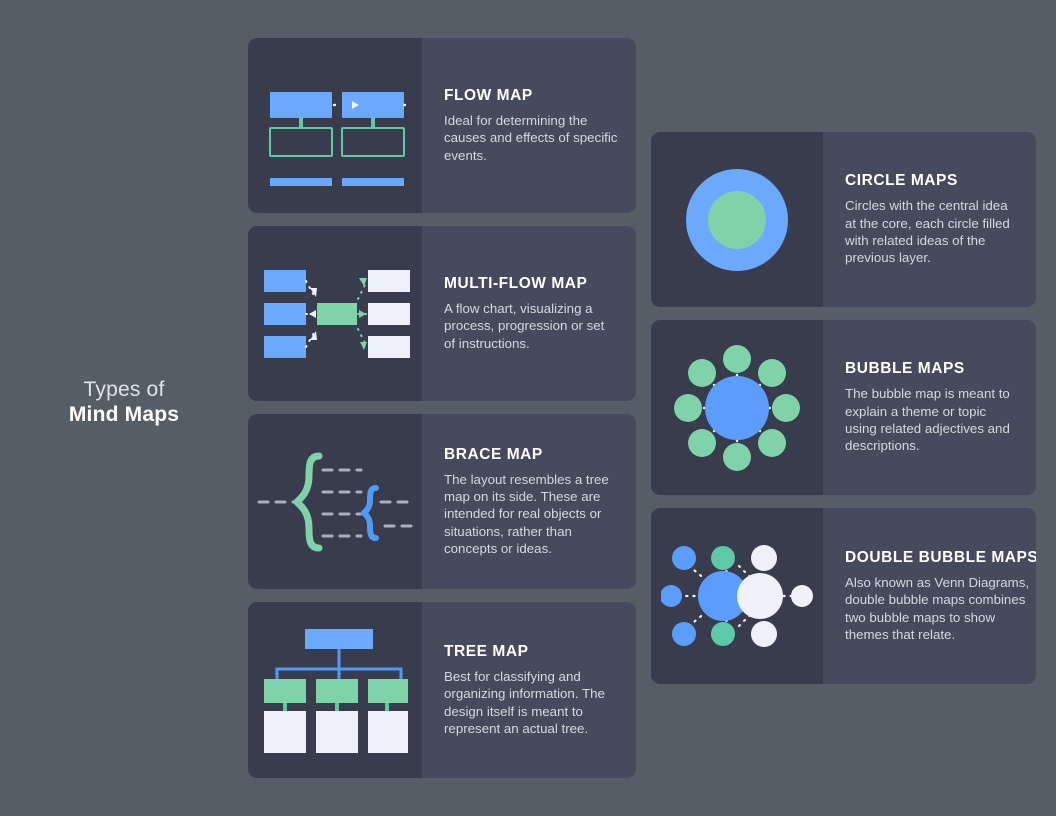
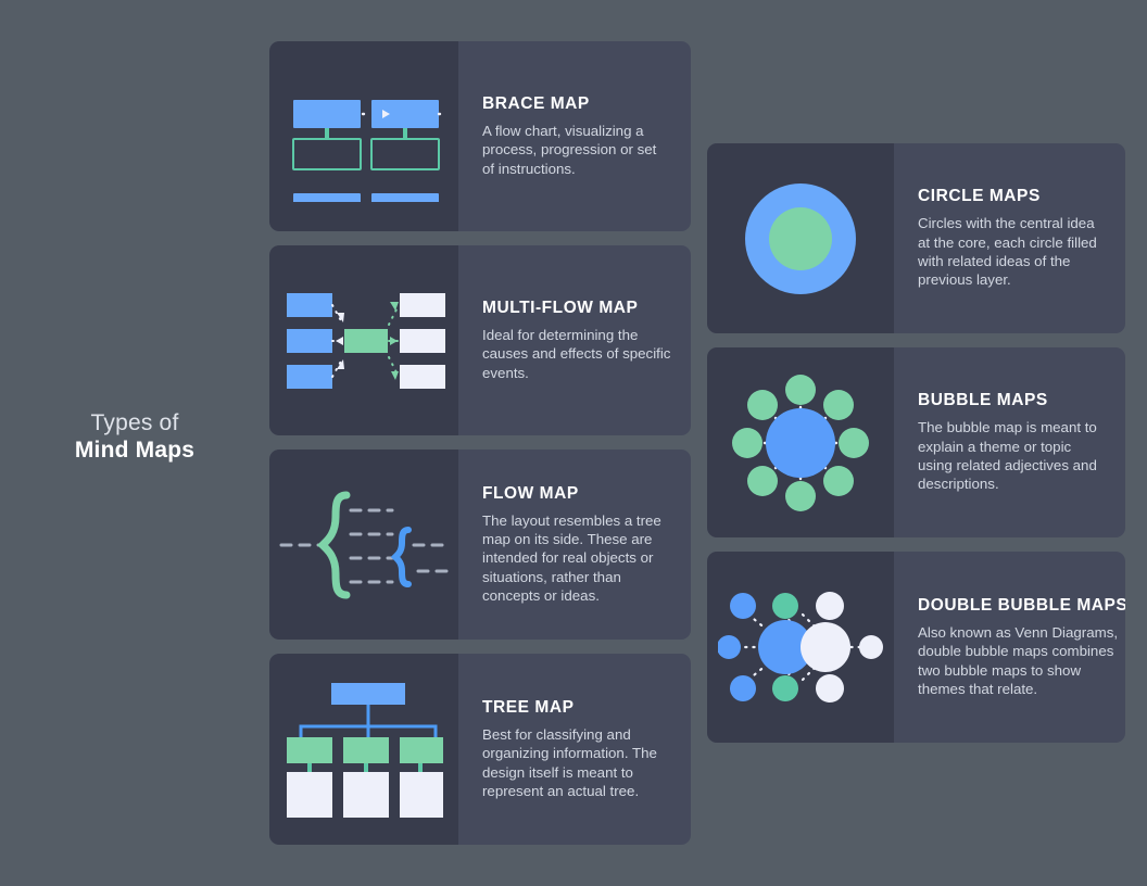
  Types of
  Mind Maps
- FLOW MAP
+ BRACE MAP
- Ideal for determining the causes and effects of specific events.
+ A flow chart, visualizing a process, progression or set of instructions.
  MULTI-FLOW MAP
- A flow chart, visualizing a process, progression or set of instructions.
+ Ideal for determining the causes and effects of specific events.
- BRACE MAP
+ FLOW MAP
  The layout resembles a tree map on its side. These are intended for real objects or situations, rather than concepts or ideas.
  TREE MAP
  Best for classifying and organizing information. The design itself is meant to represent an actual tree.
  CIRCLE MAPS
  Circles with the central idea at the core, each circle filled with related ideas of the previous layer.
  BUBBLE MAPS
  The bubble map is meant to explain a theme or topic using related adjectives and descriptions.
  DOUBLE BUBBLE MAPS
  Also known as Venn Diagrams, double bubble maps combines two bubble maps to show themes that relate.
